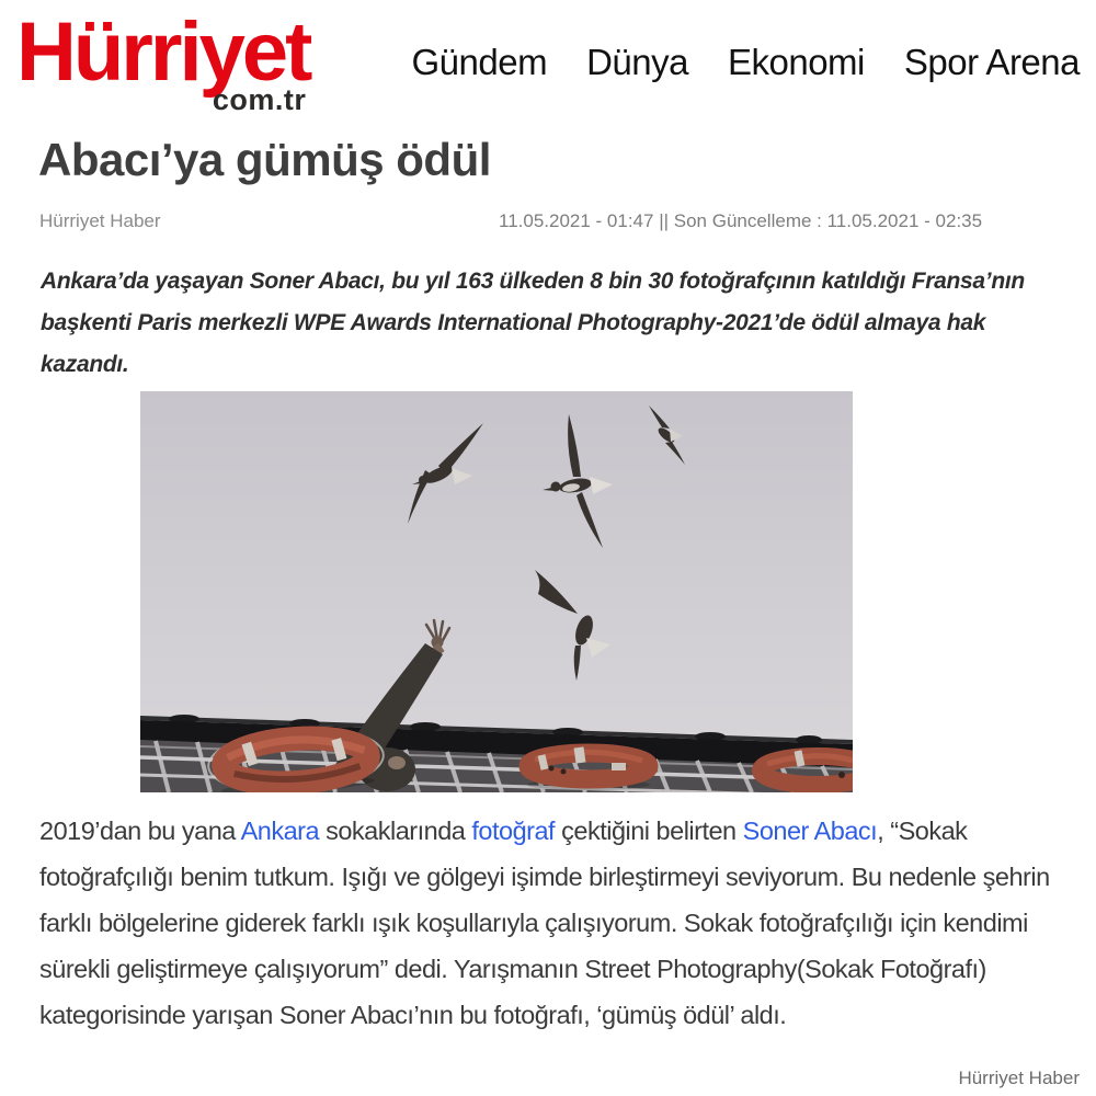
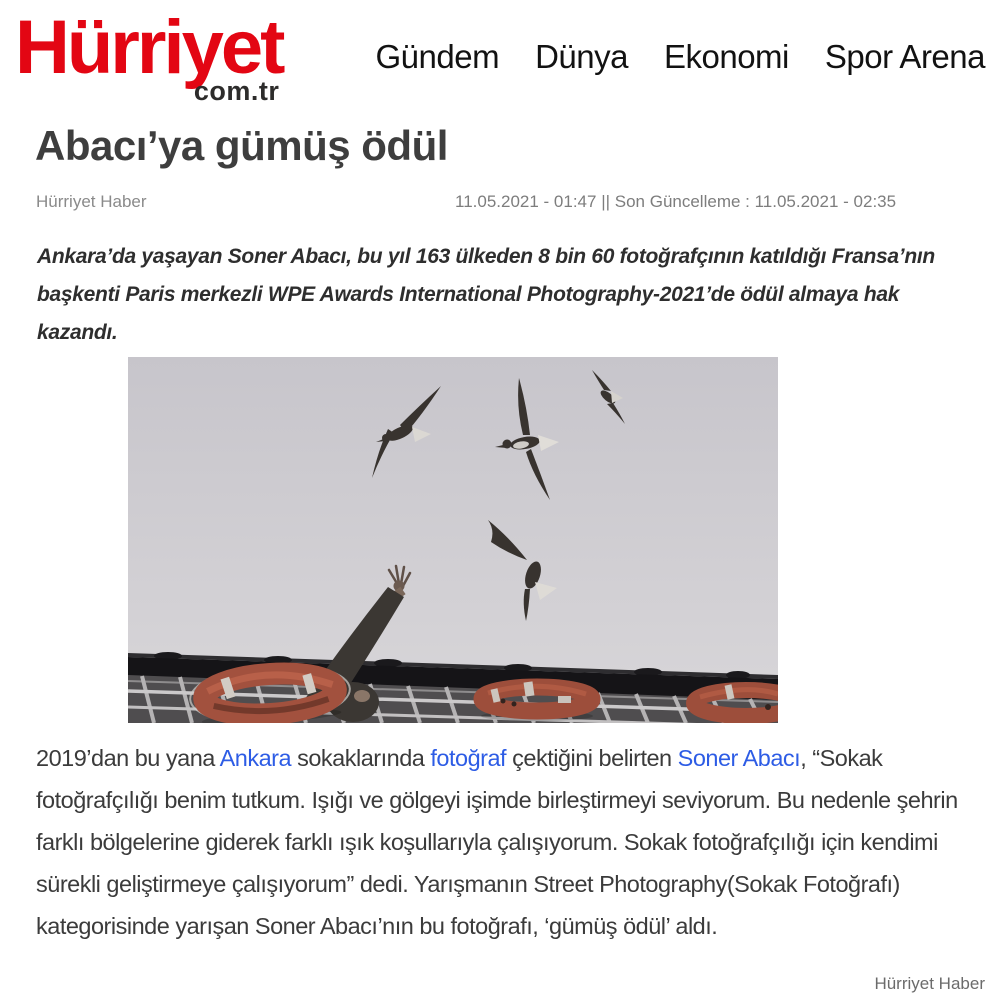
  Hürriyet
  com.tr
  Gündem
  Dünya
  Ekonomi
  Spor Arena
  Abacı’ya gümüş ödül
  Hürriyet Haber
  11.05.2021 - 01:47 || Son Güncelleme : 11.05.2021 - 02:35
- Ankara’da yaşayan Soner Abacı, bu yıl 163 ülkeden 8 bin 30 fotoğrafçının katıldığı Fransa’nın başkenti Paris merkezli WPE Awards International Photography-2021’de ödül almaya hak kazandı.
+ Ankara’da yaşayan Soner Abacı, bu yıl 163 ülkeden 8 bin 60 fotoğrafçının katıldığı Fransa’nın başkenti Paris merkezli WPE Awards International Photography-2021’de ödül almaya hak kazandı.
  2019’dan bu yana Ankara sokaklarında fotoğraf çektiğini belirten Soner Abacı, “Sokak fotoğrafçılığı benim tutkum. Işığı ve gölgeyi işimde birleştirmeyi seviyorum. Bu nedenle şehrin farklı bölgelerine giderek farklı ışık koşullarıyla çalışıyorum. Sokak fotoğrafçılığı için kendimi sürekli geliştirmeye çalışıyorum” dedi. Yarışmanın Street Photography(Sokak Fotoğrafı) kategorisinde yarışan Soner Abacı’nın bu fotoğrafı, ‘gümüş ödül’ aldı.
  Hürriyet Haber
